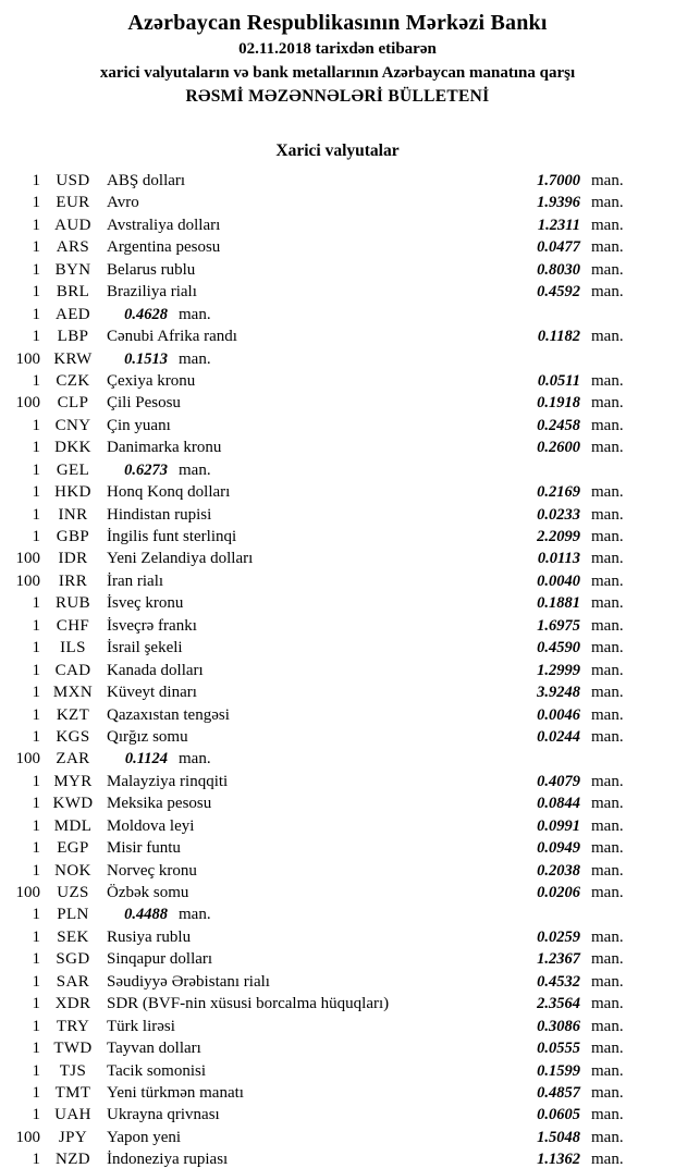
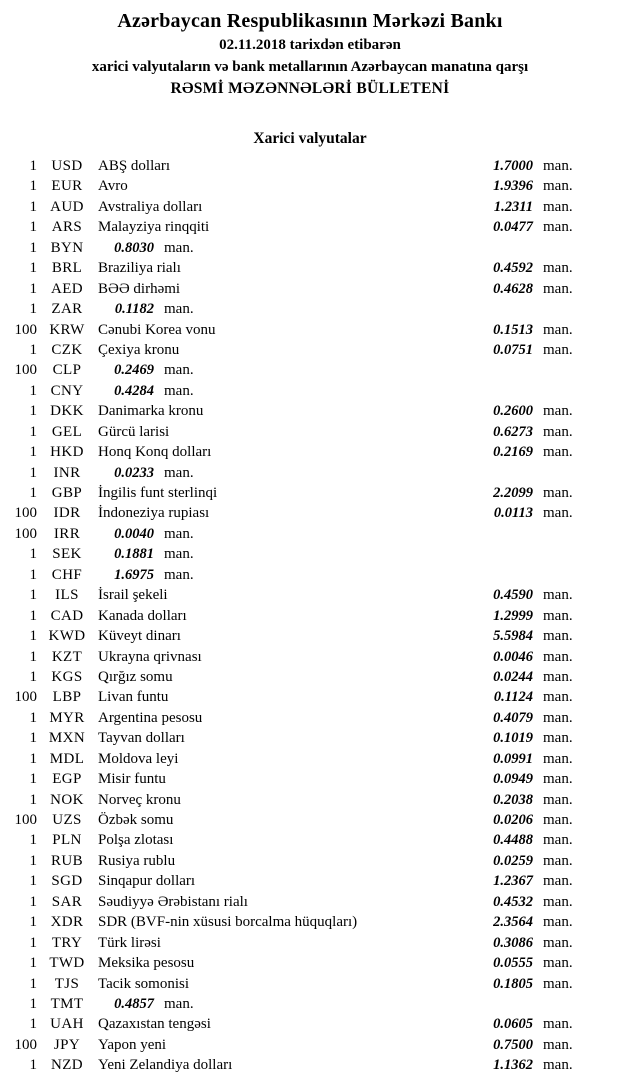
  Azərbaycan Respublikasının Mərkəzi Bankı
  02.11.2018 tarixdən etibarən
  xarici valyutaların və bank metallarının Azərbaycan manatına qarşı
  RƏSMİ MƏZƏNNƏLƏRİ BÜLLETENİ
  Xarici valyutalar
  1
  USD
  ABŞ dolları
  1.7000
  man.
  1
  EUR
  Avro
  1.9396
  man.
  1
  AUD
  Avstraliya dolları
  1.2311
  man.
  1
  ARS
- Argentina pesosu
+ Malayziya rinqqiti
  0.0477
  man.
  1
  BYN
- Belarus rublu
  0.8030
  man.
  1
  BRL
  Braziliya rialı
  0.4592
  man.
  1
  AED
+ BƏƏ dirhəmi
  0.4628
  man.
  1
- LBP
+ ZAR
- Cənubi Afrika randı
  0.1182
  man.
  100
  KRW
+ Cənubi Korea vonu
  0.1513
  man.
  1
  CZK
  Çexiya kronu
- 0.0511
+ 0.0751
  man.
  100
  CLP
- Çili Pesosu
- 0.1918
+ 0.2469
  man.
  1
  CNY
- Çin yuanı
- 0.2458
+ 0.4284
  man.
  1
  DKK
  Danimarka kronu
  0.2600
  man.
  1
  GEL
+ Gürcü larisi
  0.6273
  man.
  1
  HKD
  Honq Konq dolları
  0.2169
  man.
  1
  INR
- Hindistan rupisi
  0.0233
  man.
  1
  GBP
  İngilis funt sterlinqi
  2.2099
  man.
  100
  IDR
- Yeni Zelandiya dolları
+ İndoneziya rupiası
  0.0113
  man.
  100
  IRR
- İran rialı
  0.0040
  man.
  1
- RUB
+ SEK
- İsveç kronu
  0.1881
  man.
  1
  CHF
- İsveçrə frankı
  1.6975
  man.
  1
  ILS
  İsrail şekeli
  0.4590
  man.
  1
  CAD
  Kanada dolları
  1.2999
  man.
  1
- MXN
+ KWD
  Küveyt dinarı
- 3.9248
+ 5.5984
  man.
  1
  KZT
- Qazaxıstan tengəsi
+ Ukrayna qrivnası
  0.0046
  man.
  1
  KGS
  Qırğız somu
  0.0244
  man.
  100
- ZAR
+ LBP
+ Livan funtu
  0.1124
  man.
  1
  MYR
- Malayziya rinqqiti
+ Argentina pesosu
  0.4079
  man.
  1
- KWD
+ MXN
- Meksika pesosu
+ Tayvan dolları
- 0.0844
+ 0.1019
  man.
  1
  MDL
  Moldova leyi
  0.0991
  man.
  1
  EGP
  Misir funtu
  0.0949
  man.
  1
  NOK
  Norveç kronu
  0.2038
  man.
  100
  UZS
  Özbək somu
  0.0206
  man.
  1
  PLN
+ Polşa zlotası
  0.4488
  man.
  1
- SEK
+ RUB
  Rusiya rublu
  0.0259
  man.
  1
  SGD
  Sinqapur dolları
  1.2367
  man.
  1
  SAR
  Səudiyyə Ərəbistanı rialı
  0.4532
  man.
  1
  XDR
  SDR (BVF-nin xüsusi borcalma hüquqları)
  2.3564
  man.
  1
  TRY
  Türk lirəsi
  0.3086
  man.
  1
  TWD
- Tayvan dolları
+ Meksika pesosu
  0.0555
  man.
  1
  TJS
  Tacik somonisi
- 0.1599
+ 0.1805
  man.
  1
  TMT
- Yeni türkmən manatı
  0.4857
  man.
  1
  UAH
- Ukrayna qrivnası
+ Qazaxıstan tengəsi
  0.0605
  man.
  100
  JPY
  Yapon yeni
- 1.5048
+ 0.7500
  man.
  1
  NZD
- İndoneziya rupiası
+ Yeni Zelandiya dolları
  1.1362
  man.
